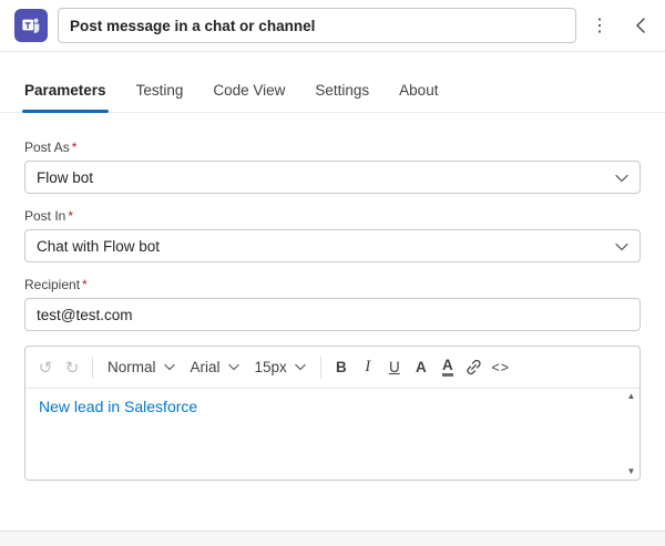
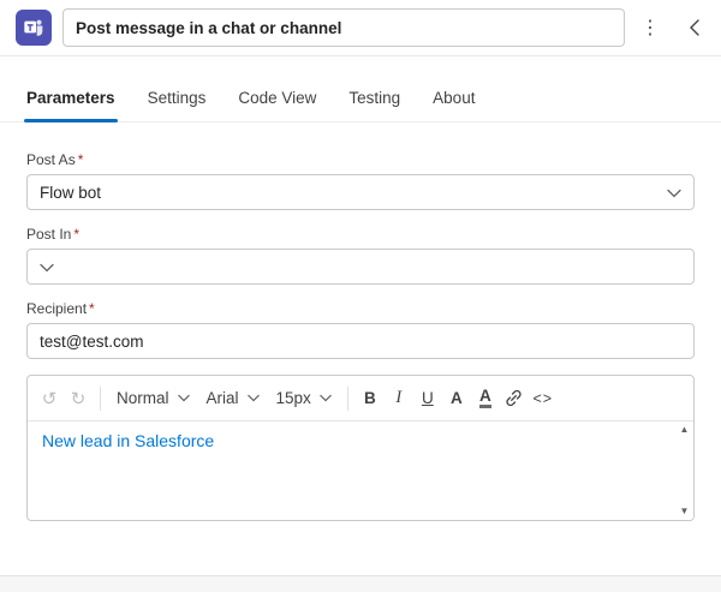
  Post message in a chat or channel
  ⋮
  Parameters
- Testing
+ Settings
  Code View
- Settings
+ Testing
  About
  Post As *
  Flow bot
  Post In *
- Chat with Flow bot
  Recipient *
  test@test.com
  ↺
  ↻
  Normal
  Arial
  15px
  B
  I
  U
  A
  A
  <>
  New lead in Salesforce
  ▲
  ▼
